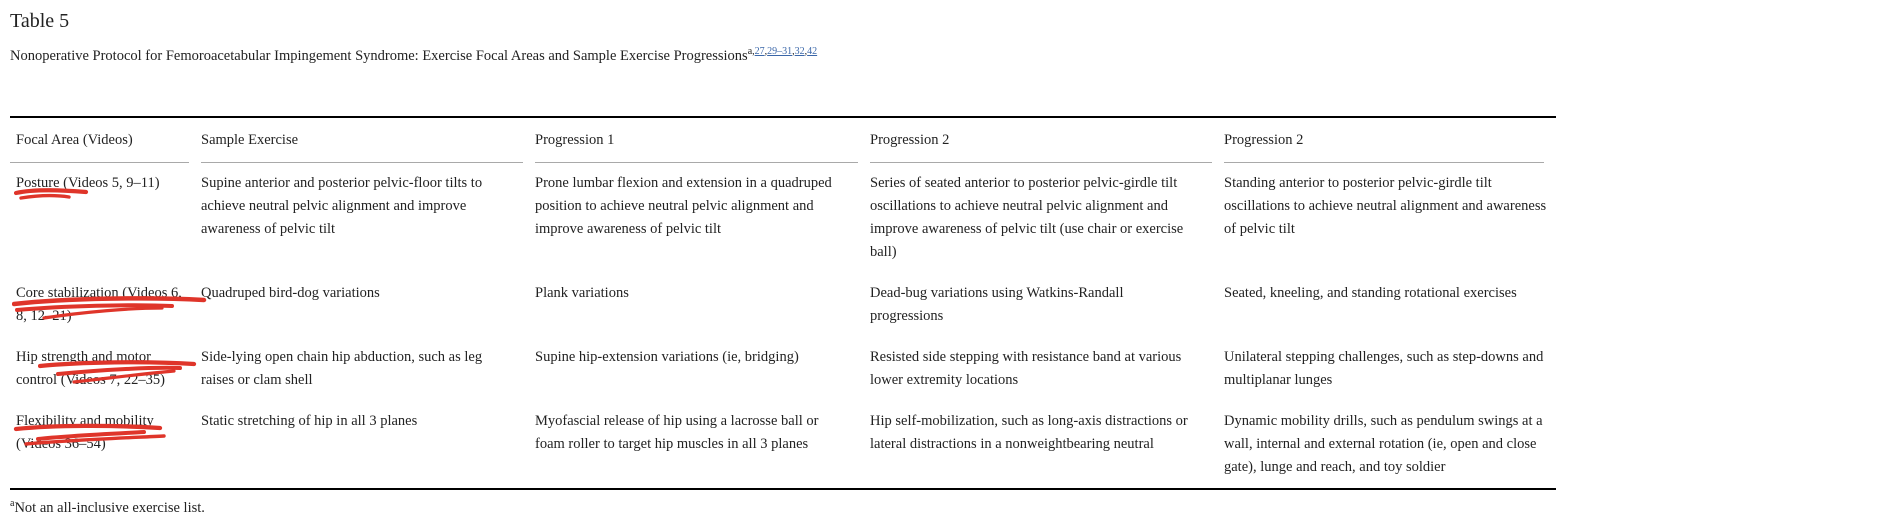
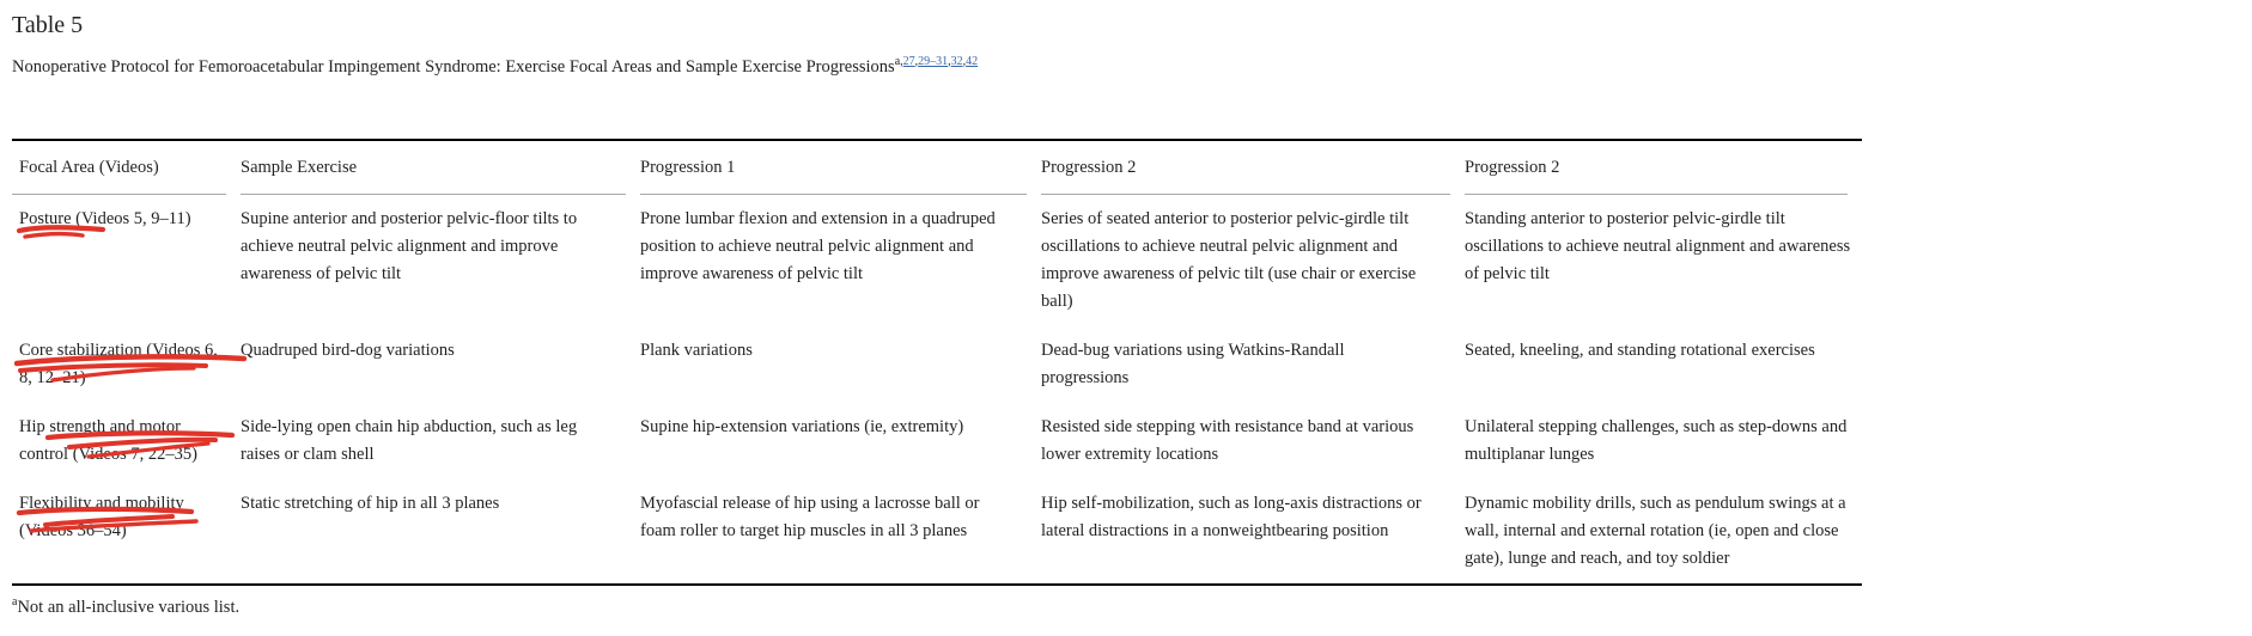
  Table 5
  Nonoperative Protocol for Femoroacetabular Impingement Syndrome: Exercise Focal Areas and Sample Exercise Progressionsa,27,29–31,32,42
  Focal Area (Videos)	Sample Exercise	Progression 1	Progression 2	Progression 2
  Posture (Videos 5, 9–11)	Supine anterior and posterior pelvic-floor tilts to achieve neutral pelvic alignment and improve awareness of pelvic tilt	Prone lumbar flexion and extension in a quadruped position to achieve neutral pelvic alignment and improve awareness of pelvic tilt	Series of seated anterior to posterior pelvic-girdle tilt oscillations to achieve neutral pelvic alignment and improve awareness of pelvic tilt (use chair or exercise ball)	Standing anterior to posterior pelvic-girdle tilt oscillations to achieve neutral alignment and awareness of pelvic tilt
  Core stabilization (Videos 6, 8, 12	Quadruped bird-dog variations	Plank variations	Dead-bug variations using Watkins-Randall progressions	Seated, kneeling, and standing rotational exercises
- Hip strength and motor control (Vi 7, 22–35)	Side-lying open chain hip abduction, such as leg raises or clam shell	Supine hip-extension variations (ie, bridging)	Resisted side stepping with resistance band at various lower extremity locations	Unilateral stepping challenges, such as step-downs and multiplanar lunges
+ Hip strength and motor control (Vi 7, 22–35)	Side-lying open chain hip abduction, such as leg raises or clam shell	Supine hip-extension variations (ie, extremity)	Resisted side stepping with resistance band at various lower extremity locations	Unilateral stepping challenges, such as step-downs and multiplanar lunges
- Flexibility and mobility (os 36–54)	Static stretching of hip in all 3 planes	Myofascial release of hip using a lacrosse ball or foam roller to target hip muscles in all 3 planes	Hip self-mobilization, such as long-axis distractions or lateral distractions in a nonweightbearing neutral	Dynamic mobility drills, such as pendulum swings at a wall, internal and external rotation (ie, open and close gate), lunge and reach, and toy soldier
+ Flexibility and mobility (os 36–54)	Static stretching of hip in all 3 planes	Myofascial release of hip using a lacrosse ball or foam roller to target hip muscles in all 3 planes	Hip self-mobilization, such as long-axis distractions or lateral distractions in a nonweightbearing position	Dynamic mobility drills, such as pendulum swings at a wall, internal and external rotation (ie, open and close gate), lunge and reach, and toy soldier
- aNot an all-inclusive exercise list.
+ aNot an all-inclusive various list.
